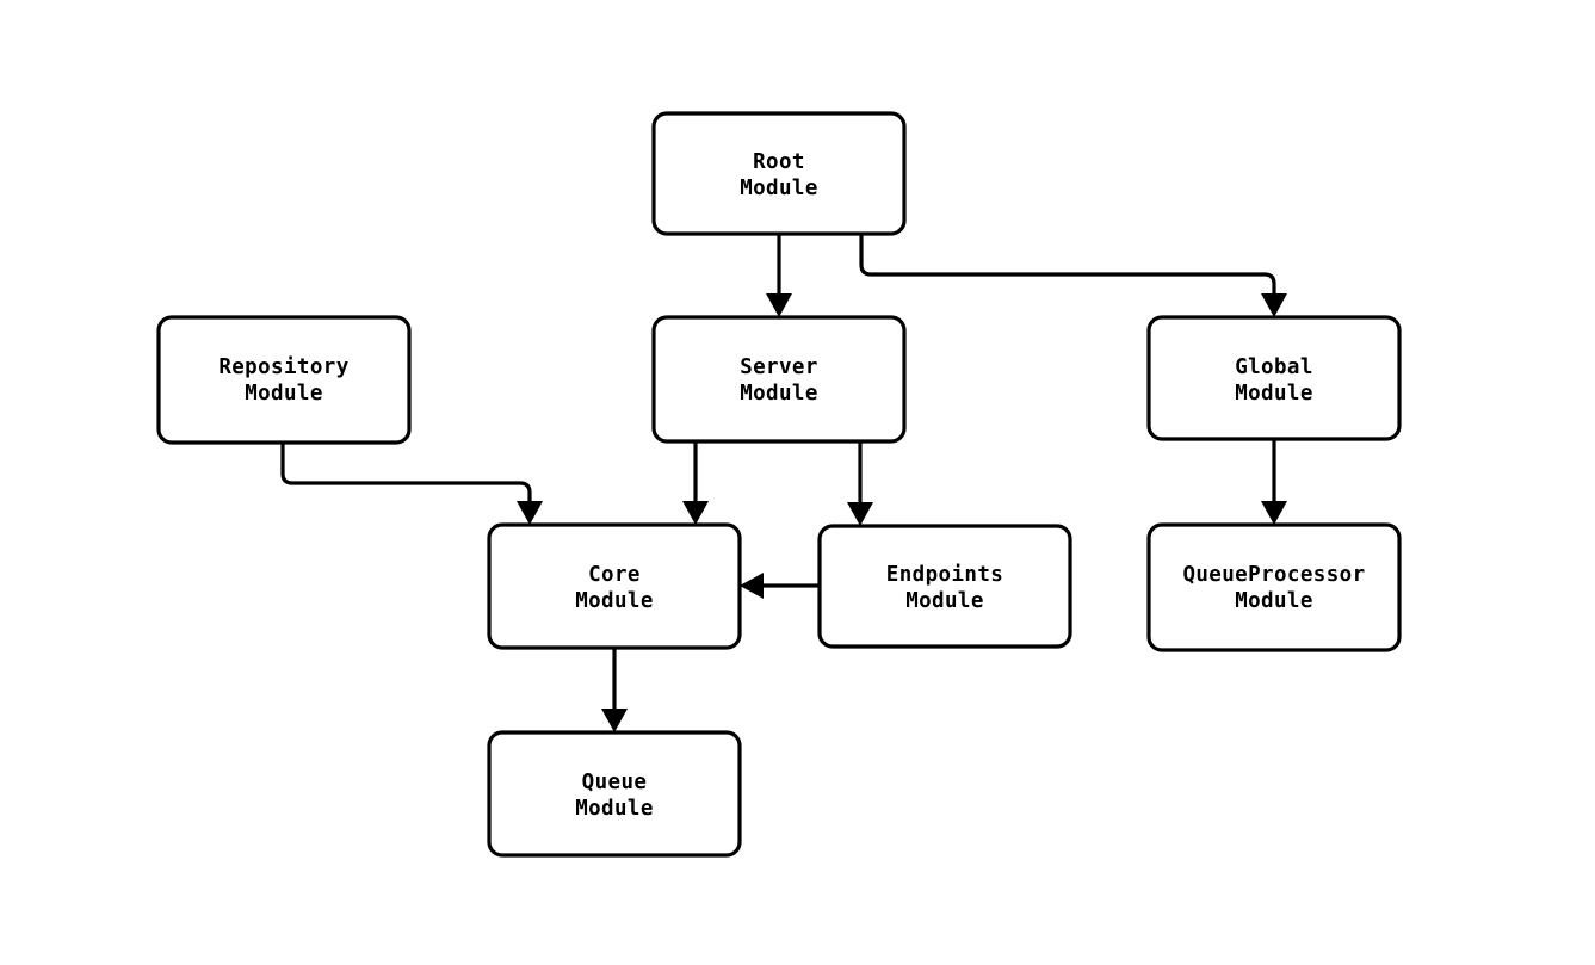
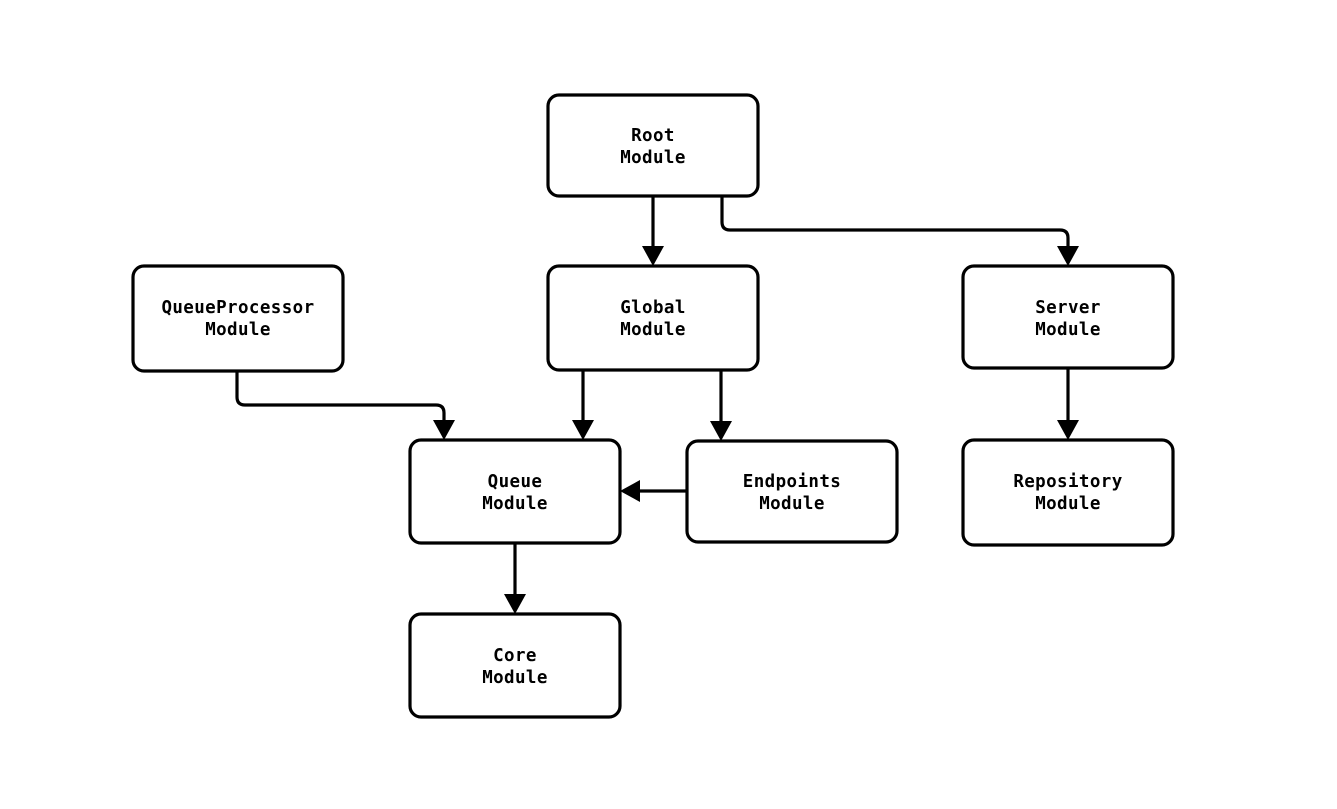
  Root
  Module
- Repository
+ QueueProcessor
  Module
- Server
+ Global
  Module
- Global
+ Server
  Module
- Core
+ Queue
  Module
  Endpoints
  Module
- QueueProcessor
+ Repository
  Module
- Queue
+ Core
  Module
